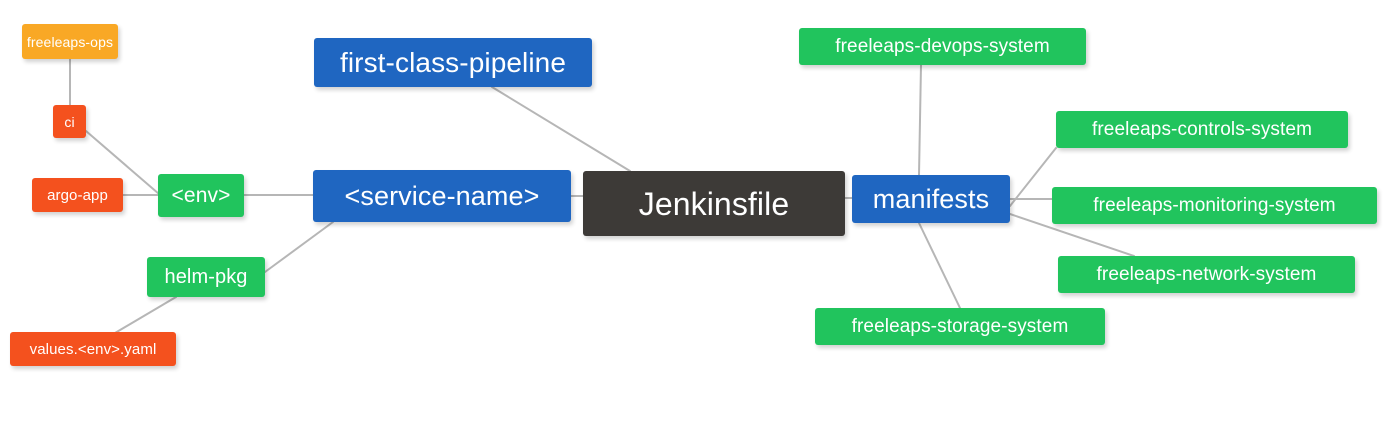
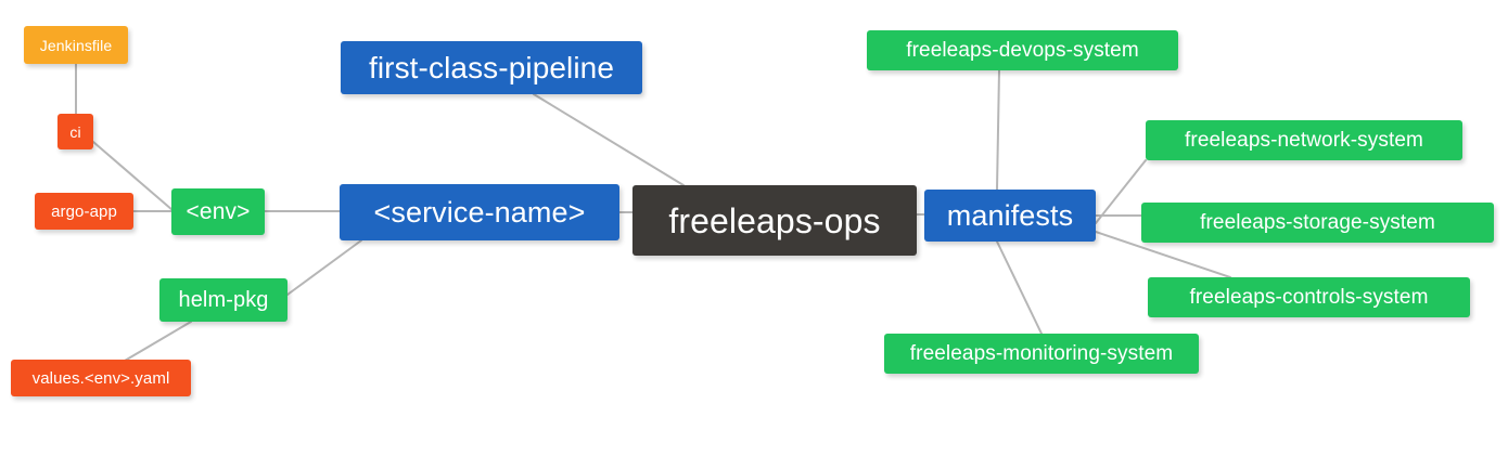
- freeleaps-ops
+ Jenkinsfile
  ci
  argo-app
  <env>
  helm-pkg
  values.<env>.yaml
  first-class-pipeline
  <service-name>
- Jenkinsfile
+ freeleaps-ops
  manifests
  freeleaps-devops-system
- freeleaps-controls-system
+ freeleaps-network-system
- freeleaps-monitoring-system
+ freeleaps-storage-system
- freeleaps-network-system
+ freeleaps-controls-system
- freeleaps-storage-system
+ freeleaps-monitoring-system
